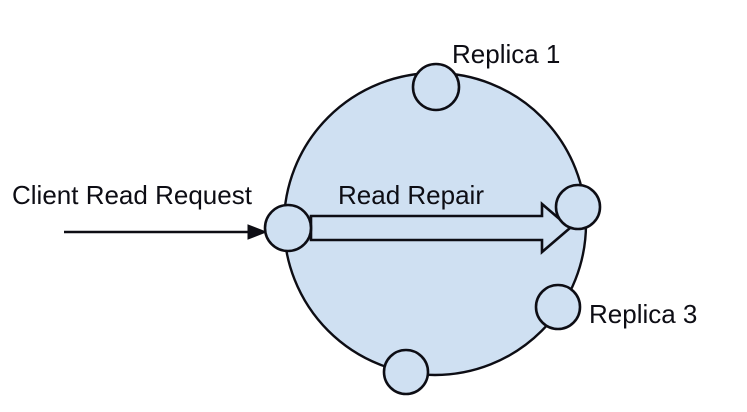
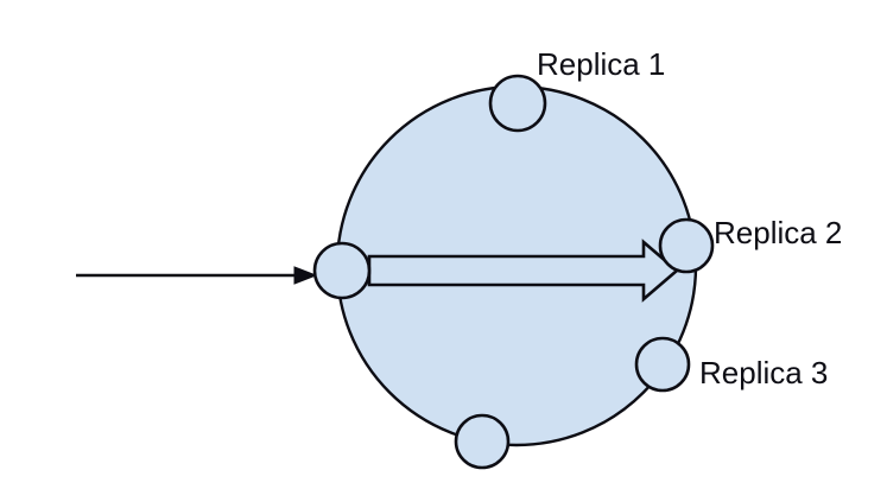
- Client Read Request
- Read Repair
  Replica 1
+ Replica 2
  Replica 3
